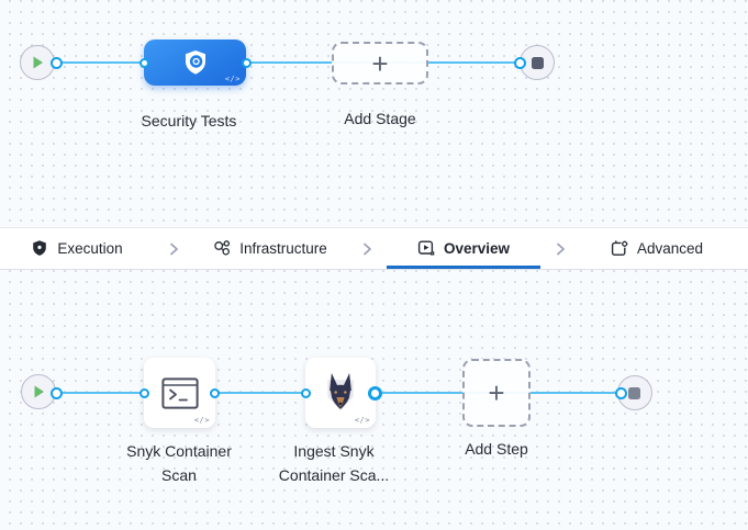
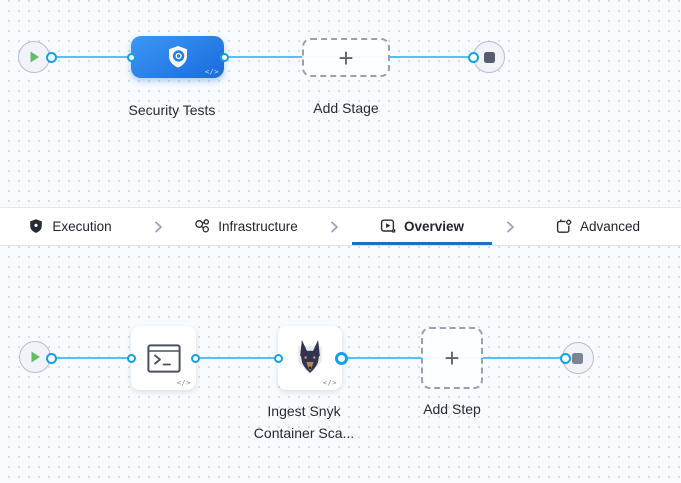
  </>
  Security Tests
  +
  Add Stage
  Execution
  Infrastructure
  Overview
  Advanced
  </>
- Snyk Container
- Scan
  </>
  Ingest Snyk
  Container Sca...
  +
  Add Step
